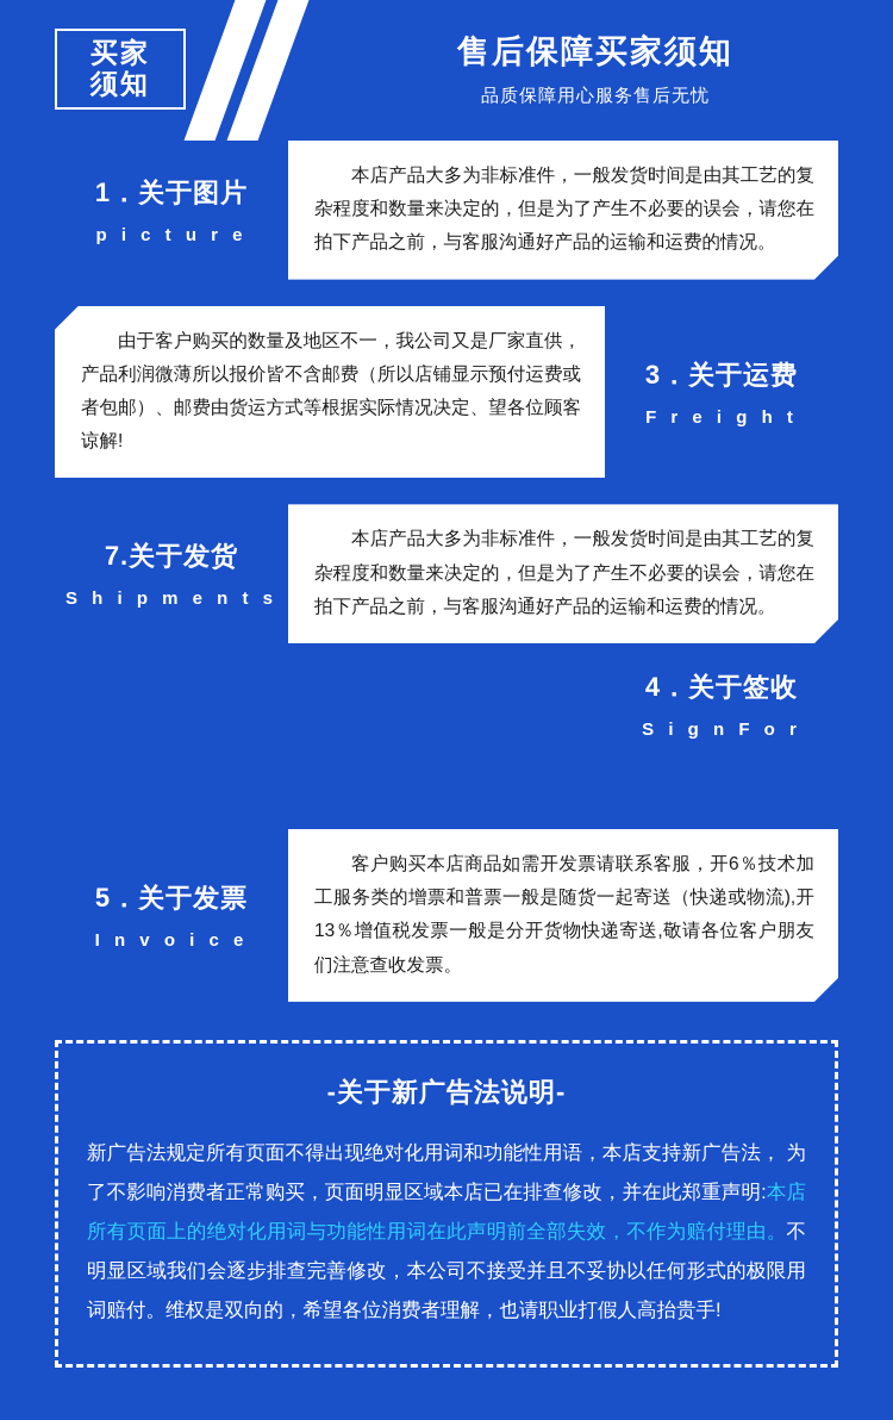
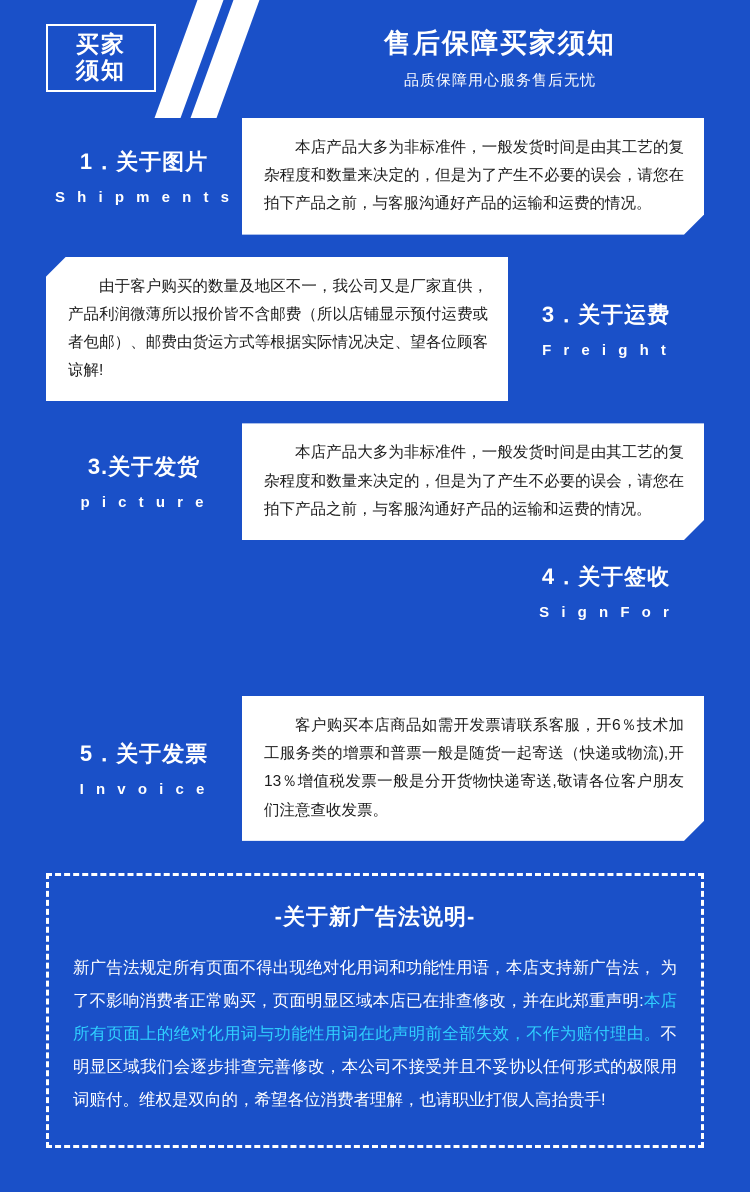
  买家
  须知
  售后保障买家须知
  品质保障用心服务售后无忧
  1．关于图片
- p i c t u r e
+ S h i p m e n t s
  本店产品大多为非标准件，一般发货时间是由其工艺的复杂程度和数量来决定的，但是为了产生不必要的误会，请您在拍下产品之前，与客服沟通好产品的运输和运费的情况。
  3．关于运费
  F r e i g h t
  由于客户购买的数量及地区不一，我公司又是厂家直供，产品利润微薄所以报价皆不含邮费（所以店铺显示预付运费或者包邮）、邮费由货运方式等根据实际情况决定、望各位顾客谅解!
- 7.关于发货
+ 3.关于发货
- S h i p m e n t s
+ p i c t u r e
  本店产品大多为非标准件，一般发货时间是由其工艺的复杂程度和数量来决定的，但是为了产生不必要的误会，请您在拍下产品之前，与客服沟通好产品的运输和运费的情况。
  4．关于签收
  S i g n F o r
  5．关于发票
  I n v o i c e
  客户购买本店商品如需开发票请联系客服，开6％技术加工服务类的增票和普票一般是随货一起寄送（快递或物流),开13％增值税发票一般是分开货物快递寄送,敬请各位客户朋友们注意查收发票。
  -关于新广告法说明-
  新广告法规定所有页面不得出现绝对化用词和功能性用语，本店支持新广告法， 为了不影响消费者正常购买，页面明显区域本店已在排查修改，并在此郑重声明:本店所有页面上的绝对化用词与功能性用词在此声明前全部失效，不作为赔付理由。不明显区域我们会逐步排查完善修改，本公司不接受并且不妥协以任何形式的极限用词赔付。维权是双向的，希望各位消费者理解，也请职业打假人高抬贵手!
